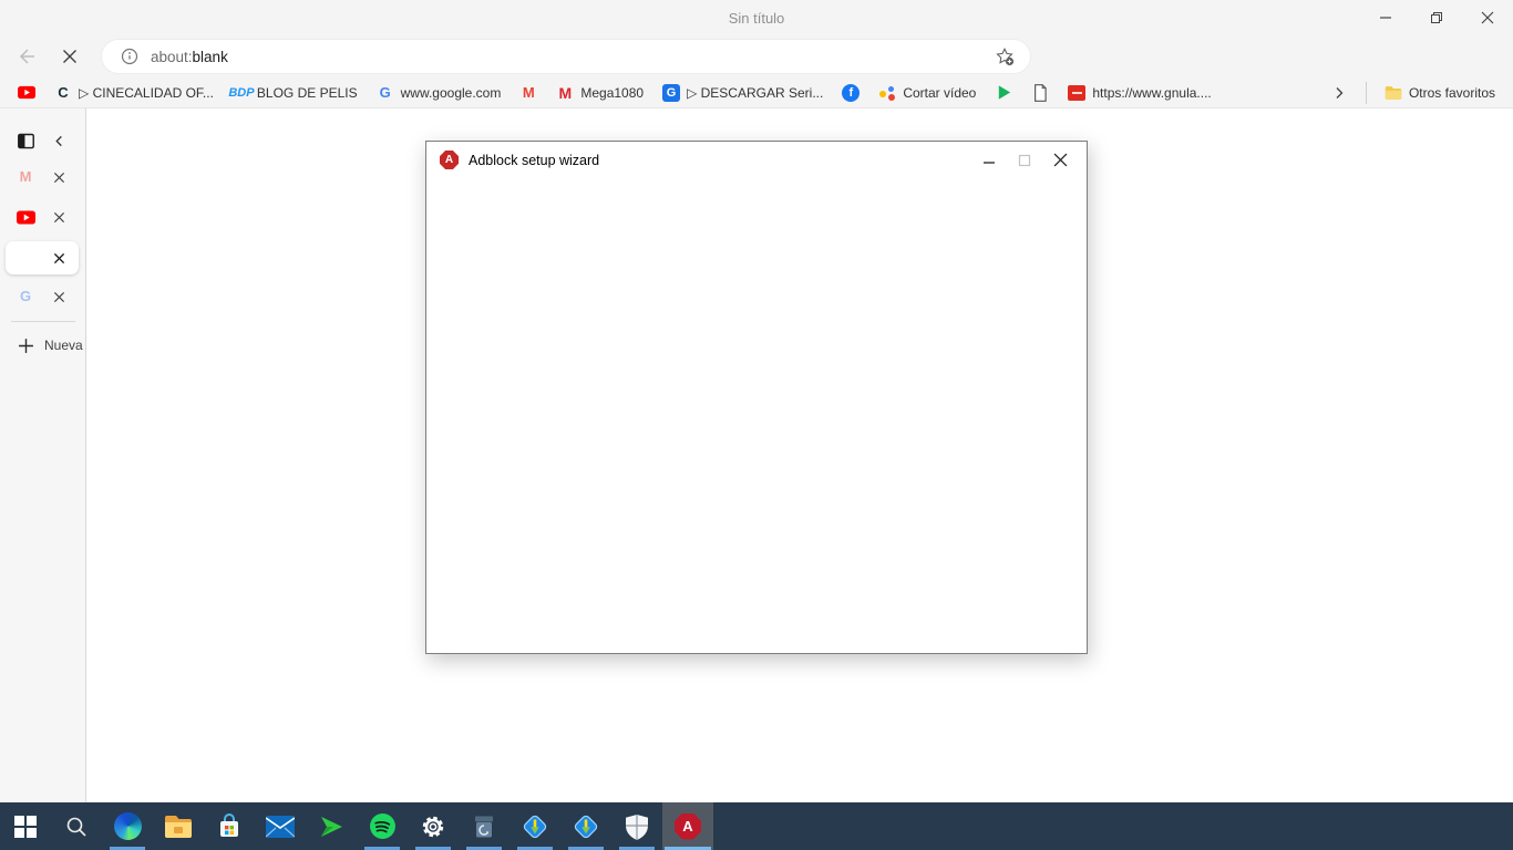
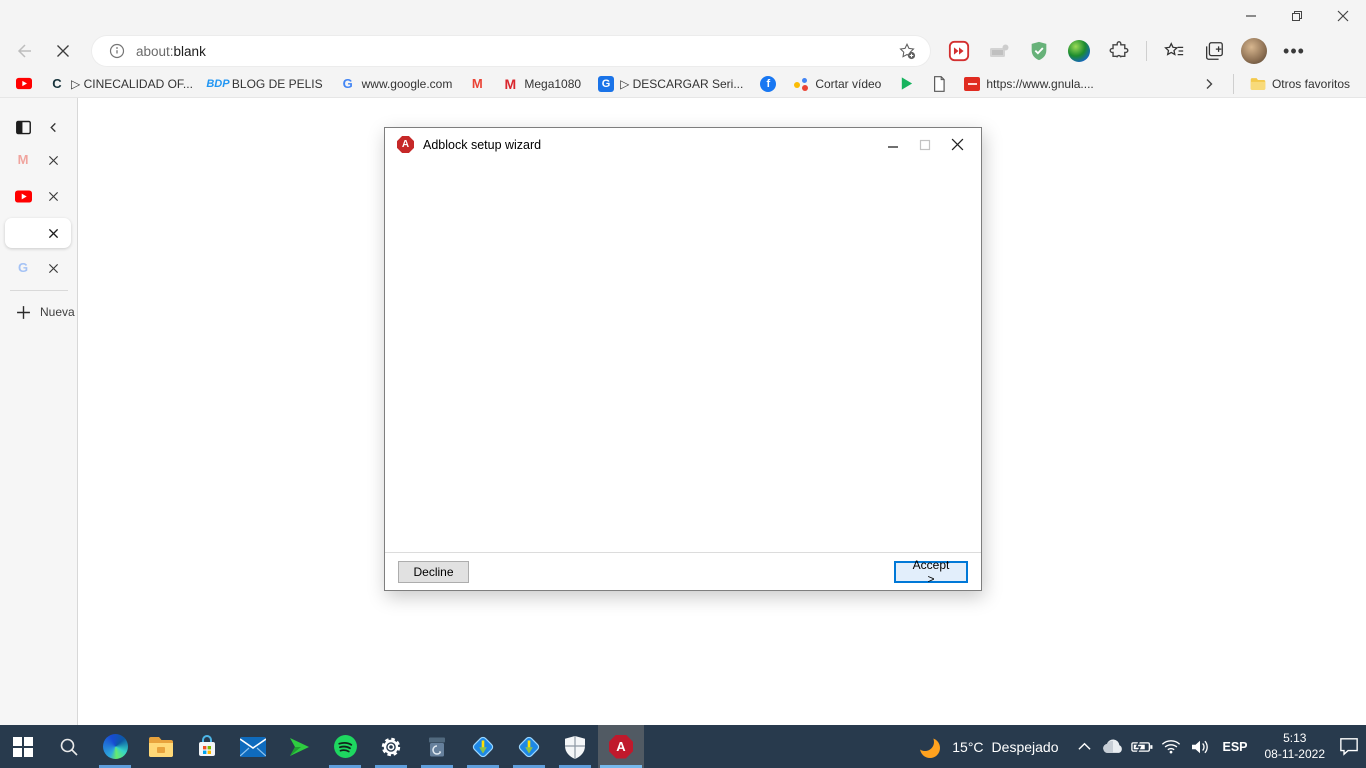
- Sin título
  about:blank
+ •••
  C
  ▷ CINECALIDAD OF...
  BDP
  BLOG DE PELIS
  G
  www.google.com
  M
  M
  Mega1080
  G
  ▷ DESCARGAR Seri...
  f
  Cortar vídeo
  https://www.gnula....
  Otros favoritos
  M
  G
  Nueva
  A
  Adblock setup wizard
+ Decline
+ Accept >
  A
+ 15°C
+ Despejado
+ ESP
+ 5:13
+ 08-11-2022
